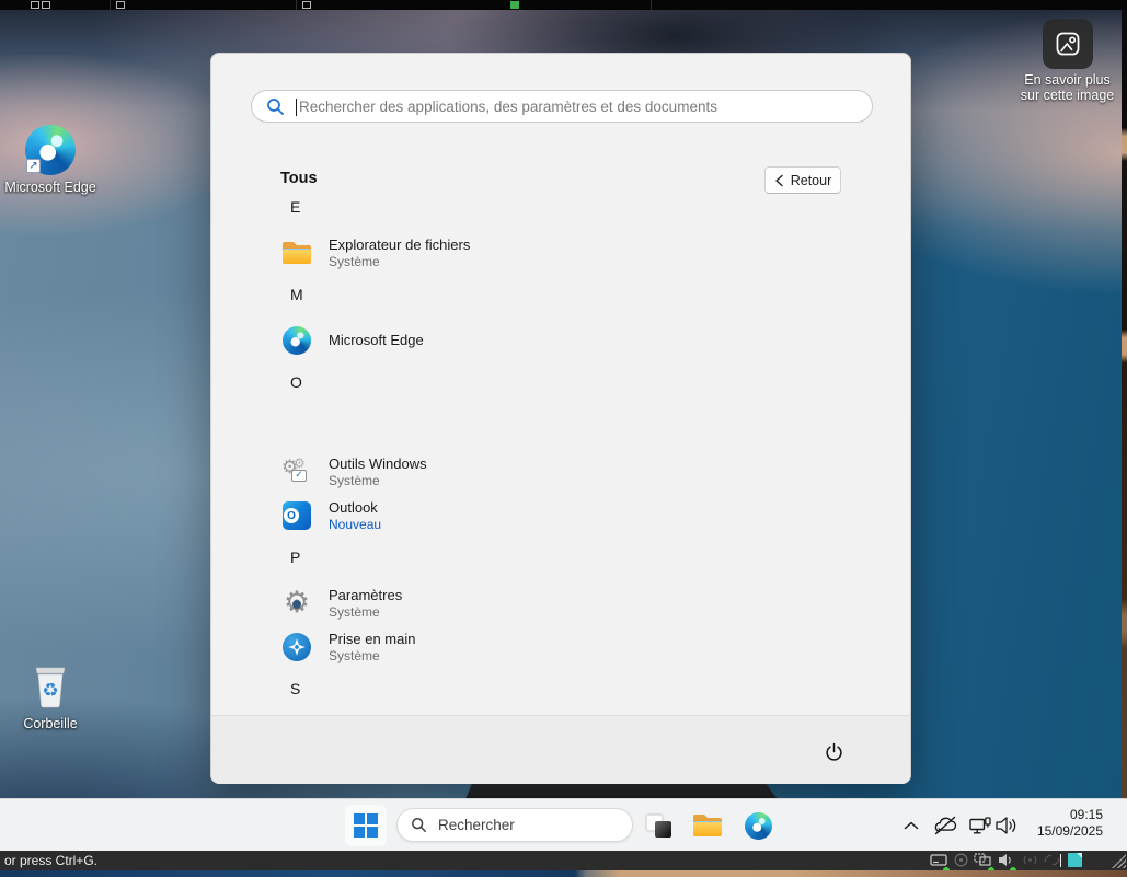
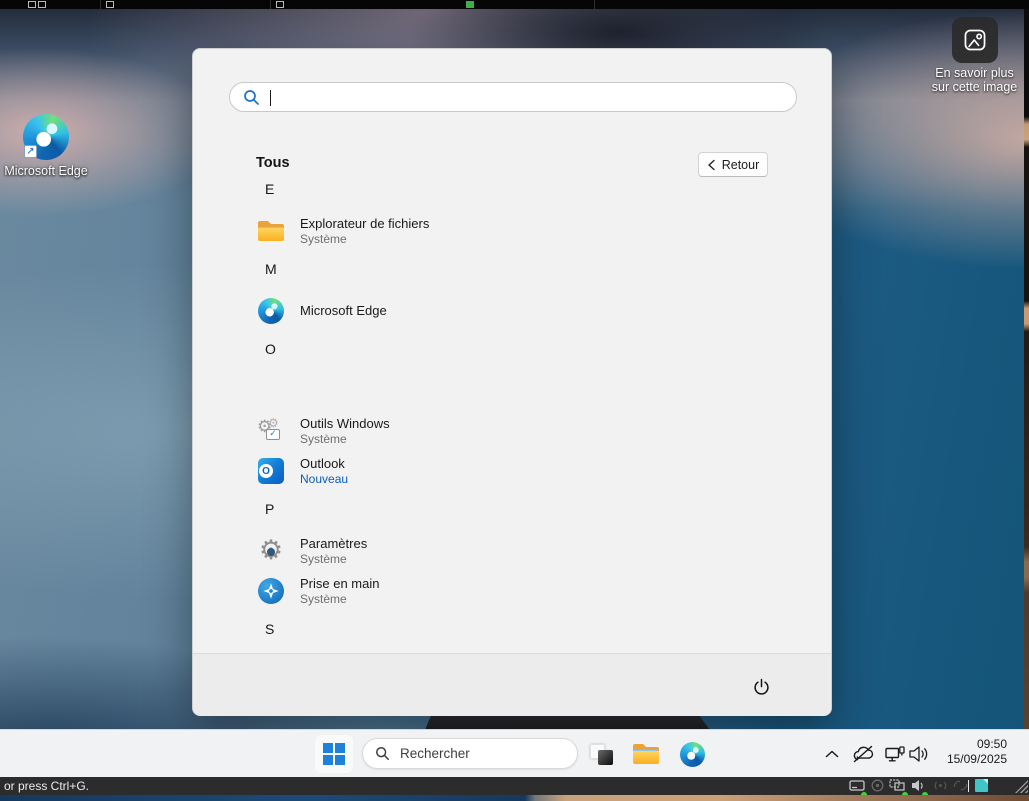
  ↗
  Microsoft Edge
- ♻
- Corbeille
  En savoir plus
  sur cette image
- Rechercher des applications, des paramètres et des documents
  Tous
  Retour
  E
  Explorateur de fichiers
  Système
  M
  Microsoft Edge
  O
  ⚙
  ⚙
  ✓
  Outils Windows
  Système
  O
  Outlook
  Nouveau
  P
  Paramètres
  Système
  Prise en main
  Système
  S
  Rechercher
- 09:15
+ 09:50
  15/09/2025
  or press Ctrl+G.
